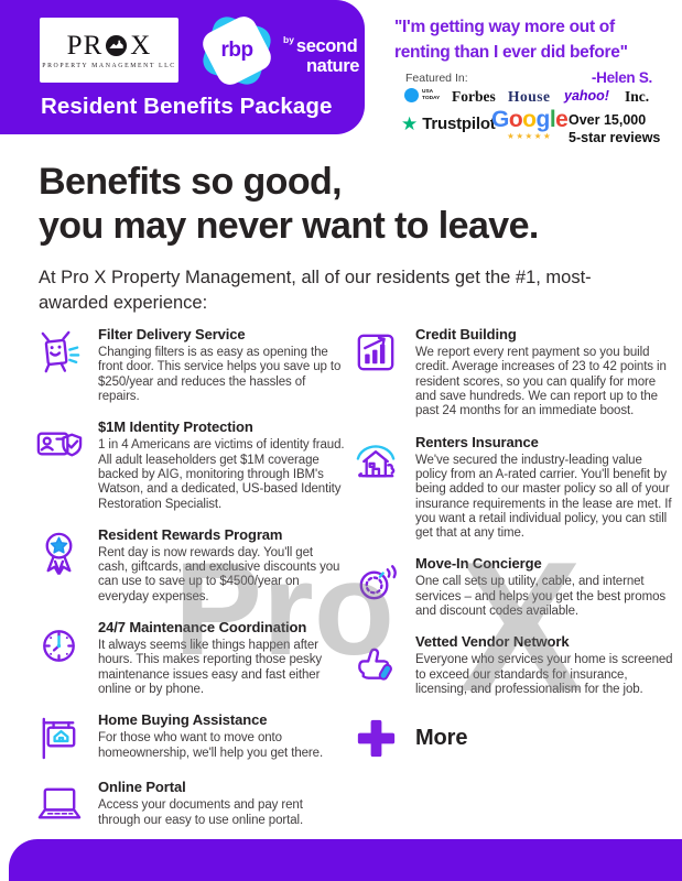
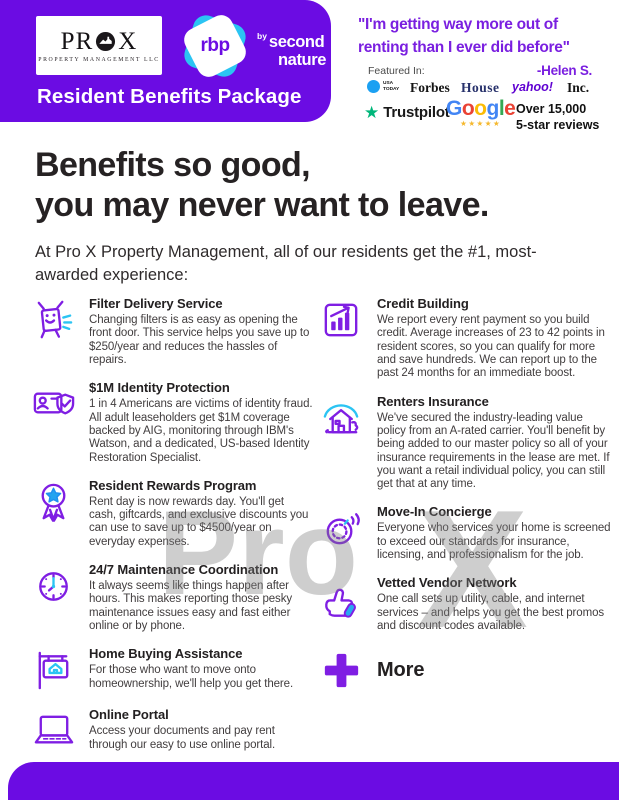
  PR
  X
  rbp
  bysecond
  nature
  Resident Benefits Package
  "I'm getting way more out of
  renting than I ever did before"
  -Helen S.
  Featured In:
  Forbes
  House
  yahoo!
  Inc.
  ★
  Trustpilot
  Google
  ★★★★★
  Over 15,000
  5-star reviews
  Benefits so good,
  you may never want to leave.
  At Pro X Property Management, all of our residents get the #1, most-awarded experience:
  Filter Delivery Service
  Changing filters is as easy as opening the front door. This service helps you save up to $250/year and reduces the hassles of repairs.
  $1M Identity Protection
  1 in 4 Americans are victims of identity fraud. All adult leaseholders get $1M coverage backed by AIG, monitoring through IBM's Watson, and a dedicated, US-based Identity Restoration Specialist.
  Resident Rewards Program
  Rent day is now rewards day. You'll get cash, giftcards, and exclusive discounts you can use to save up to $4500/year on everyday expenses.
  24/7 Maintenance Coordination
  It always seems like things happen after hours. This makes reporting those pesky maintenance issues easy and fast either online or by phone.
  Home Buying Assistance
  For those who want to move onto homeownership, we'll help you get there.
  Online Portal
  Access your documents and pay rent through our easy to use online portal.
  Credit Building
  We report every rent payment so you build credit. Average increases of 23 to 42 points in resident scores, so you can qualify for more and save hundreds. We can report up to the past 24 months for an immediate boost.
  Renters Insurance
  We've secured the industry-leading value policy from an A-rated carrier. You'll benefit by being added to our master policy so all of your insurance requirements in the lease are met. If you want a retail individual policy, you can still get that at any time.
  Move-In Concierge
- One call sets up utility, cable, and internet services – and helps you get the best promos and discount codes available.
+ Everyone who services your home is screened to exceed our standards for insurance, licensing, and professionalism for the job.
  Vetted Vendor Network
- Everyone who services your home is screened to exceed our standards for insurance, licensing, and professionalism for the job.
+ One call sets up utility, cable, and internet services – and helps you get the best promos and discount codes available.
  More
  Pro
  X
